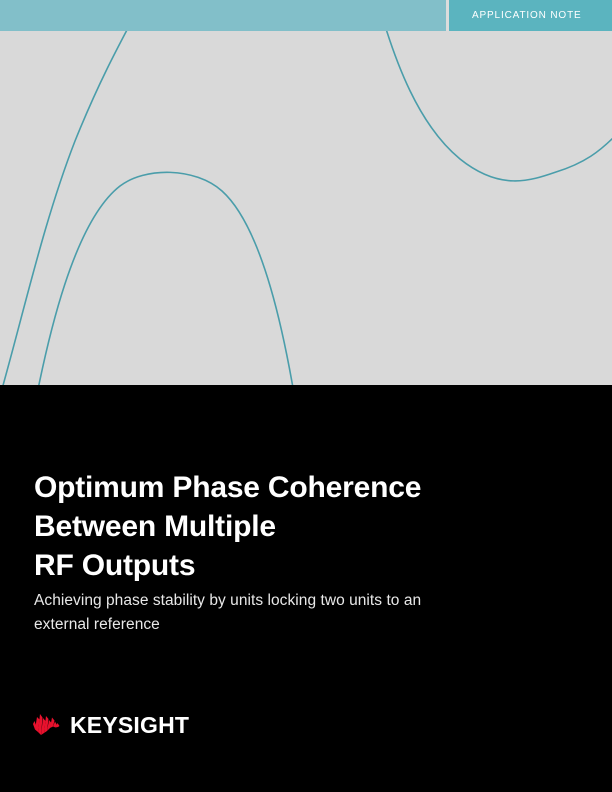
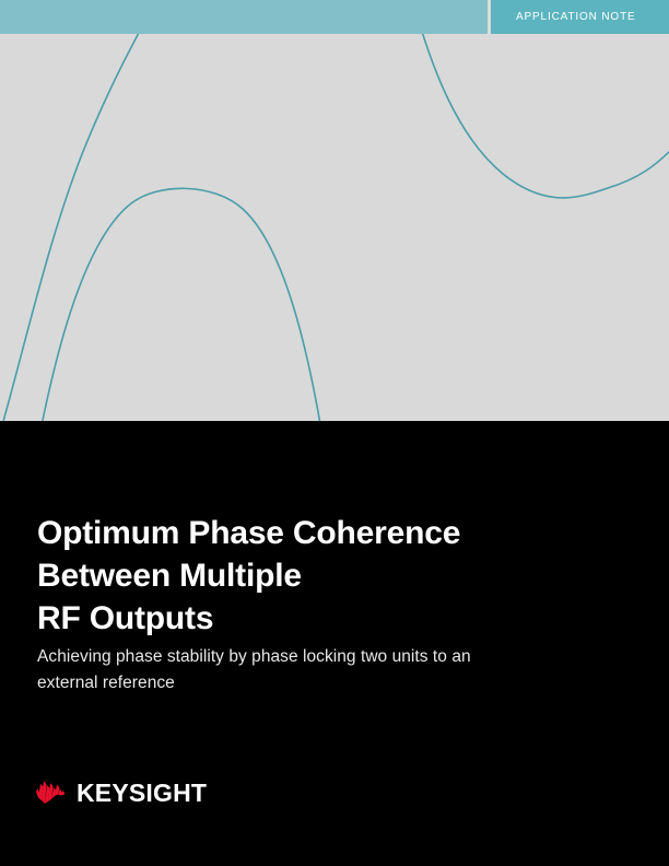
  APPLICATION NOTE
  Optimum Phase Coherence
  Between Multiple
  RF Outputs
- Achieving phase stability by units locking two units to an
+ Achieving phase stability by phase locking two units to an
  external reference
  KEYSIGHT
